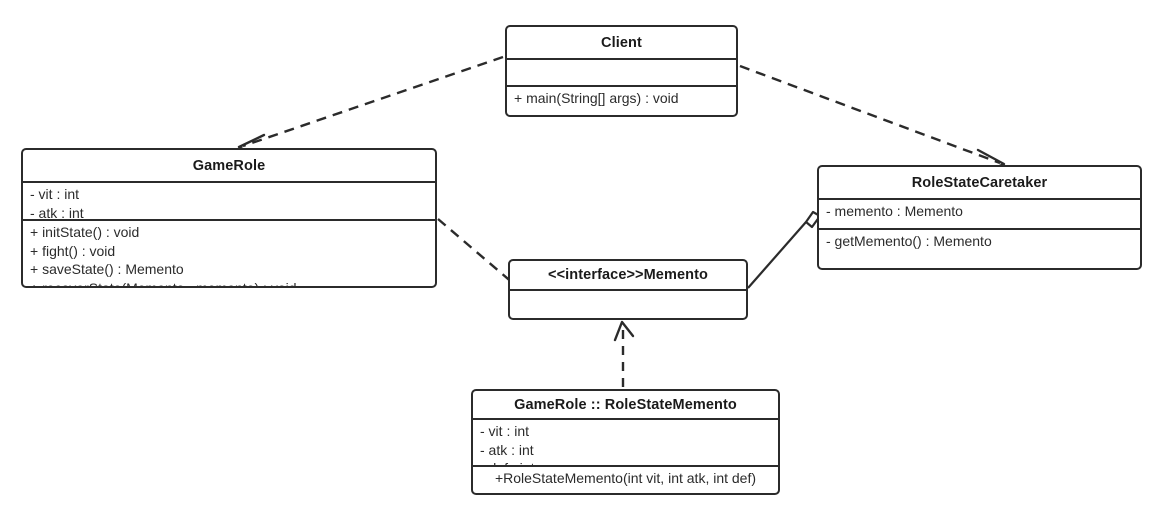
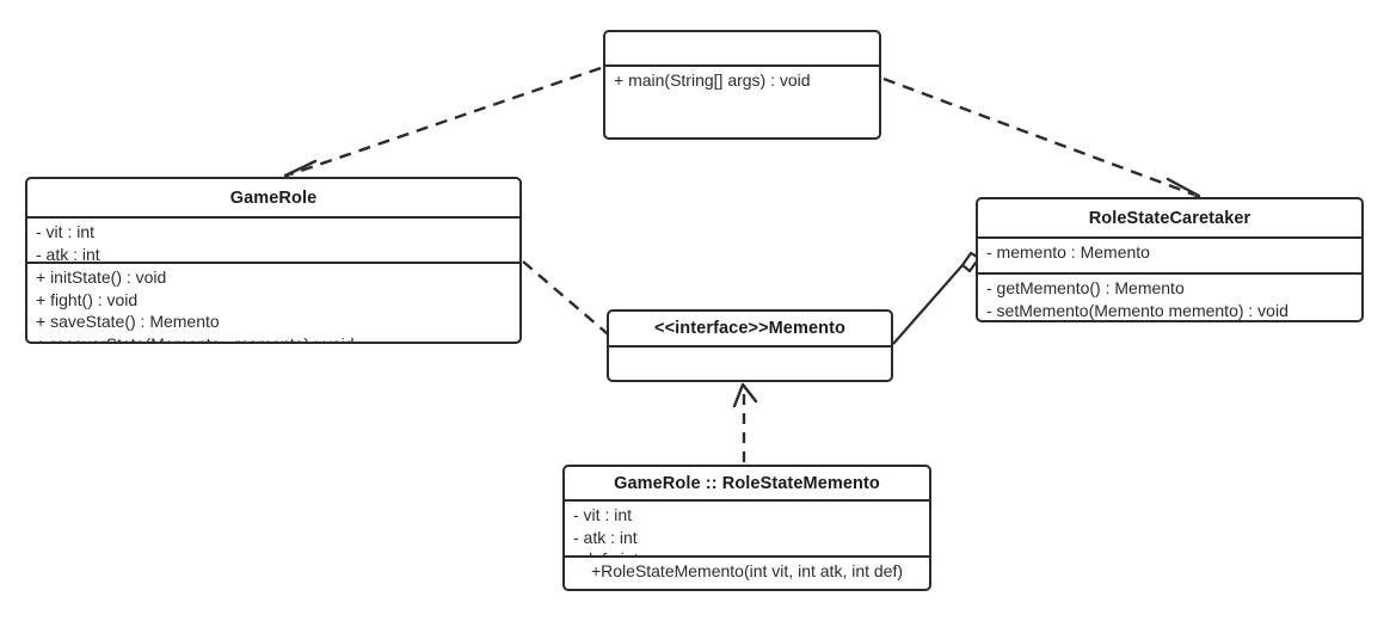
- Client
  + main(String[] args) : void
  GameRole
  - vit : int
  - atk : int
  + initState() : void
  + fight() : void
  + saveState() : Memento
  RoleStateCaretaker
  - memento : Memento
  - getMemento() : Memento
+ - setMemento(Memento memento) : void
  <<interface>>Memento
  GameRole :: RoleStateMemento
  - vit : int
  - atk : int
  +RoleStateMemento(int vit, int atk, int def)
